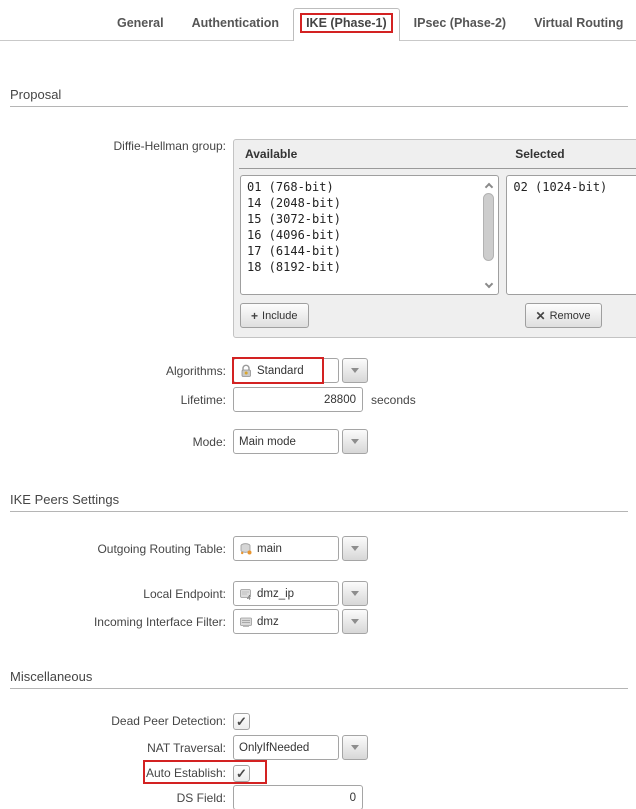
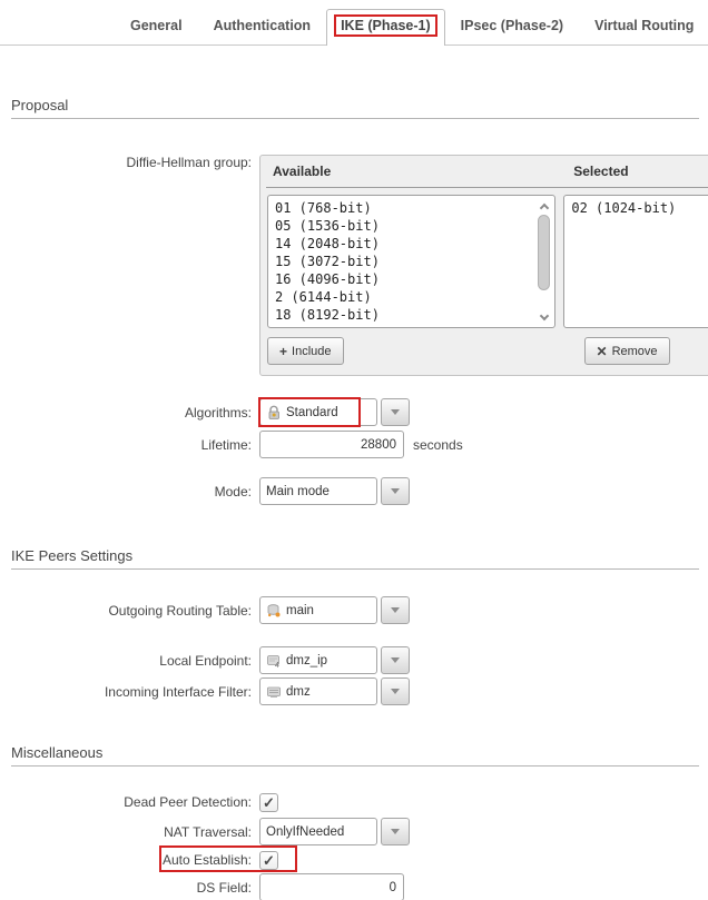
  General
  Authentication
  IKE (Phase-1)
  IPsec (Phase-2)
  Virtual Routing
  Proposal
  Diffie-Hellman group:
  Available
  Selected
  01 (768-bit)
+ 05 (1536-bit)
  14 (2048-bit)
  15 (3072-bit)
  16 (4096-bit)
- 17 (6144-bit)
+ 2 (6144-bit)
  18 (8192-bit)
  02 (1024-bit)
  +
  Include
  ✕
  Remove
  Algorithms:
  Standard
  Lifetime:
  28800
  seconds
  Mode:
  Main mode
  IKE Peers Settings
  Outgoing Routing Table:
  main
  Local Endpoint:
  dmz_ip
  Incoming Interface Filter:
  dmz
  Miscellaneous
  Dead Peer Detection:
  ✓
  NAT Traversal:
  OnlyIfNeeded
  Auto Establish:
  ✓
  DS Field:
  0
